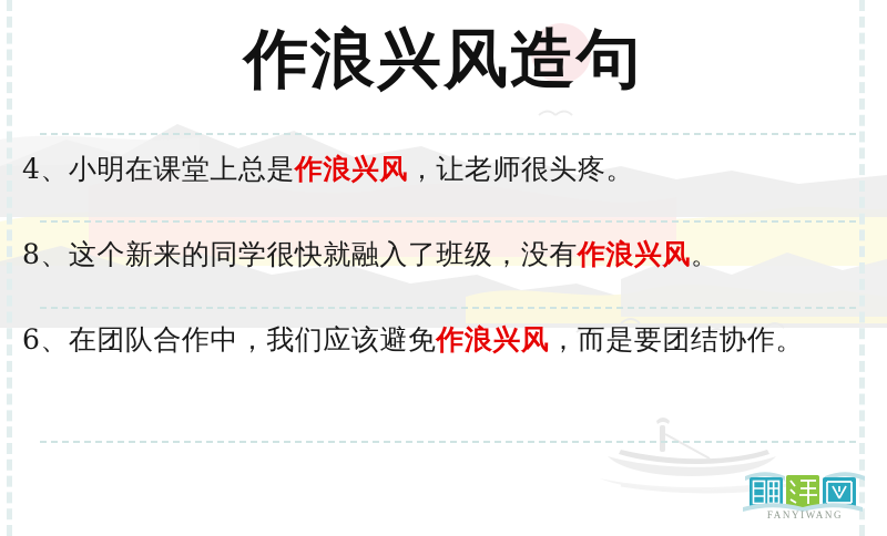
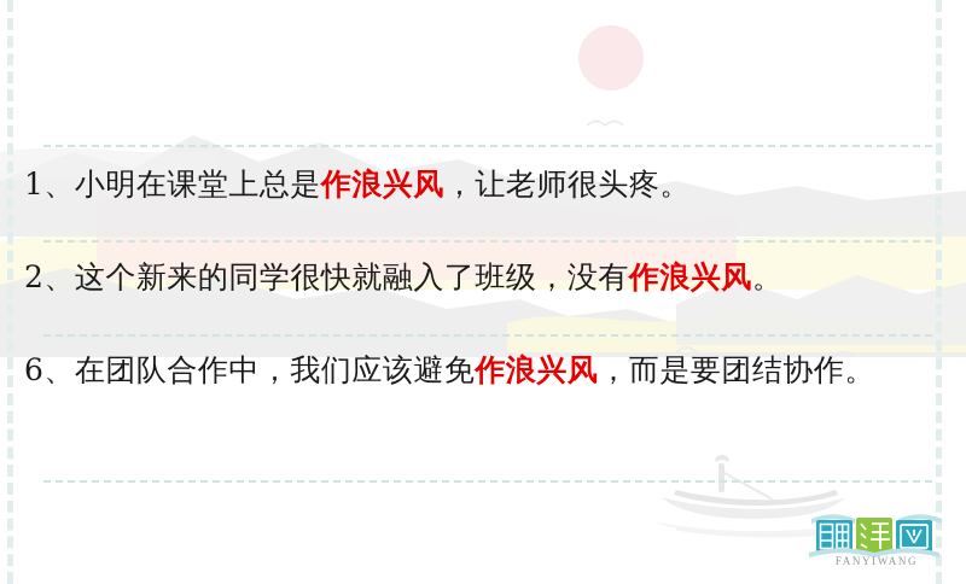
- 作浪兴风造句
- 4、小明在课堂上总是作浪兴风，让老师很头疼。
+ 1、小明在课堂上总是作浪兴风，让老师很头疼。
- 8、这个新来的同学很快就融入了班级，没有作浪兴风。
+ 2、这个新来的同学很快就融入了班级，没有作浪兴风。
  6、在团队合作中，我们应该避免作浪兴风，而是要团结协作。
  FANYIWANG
